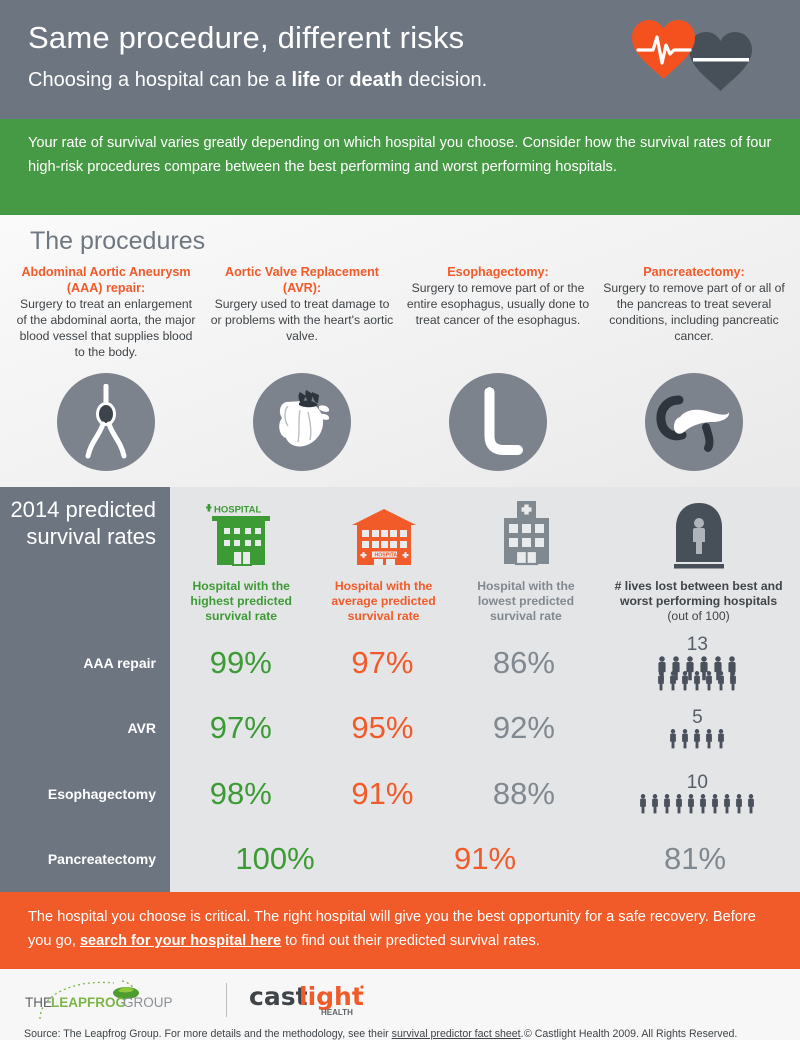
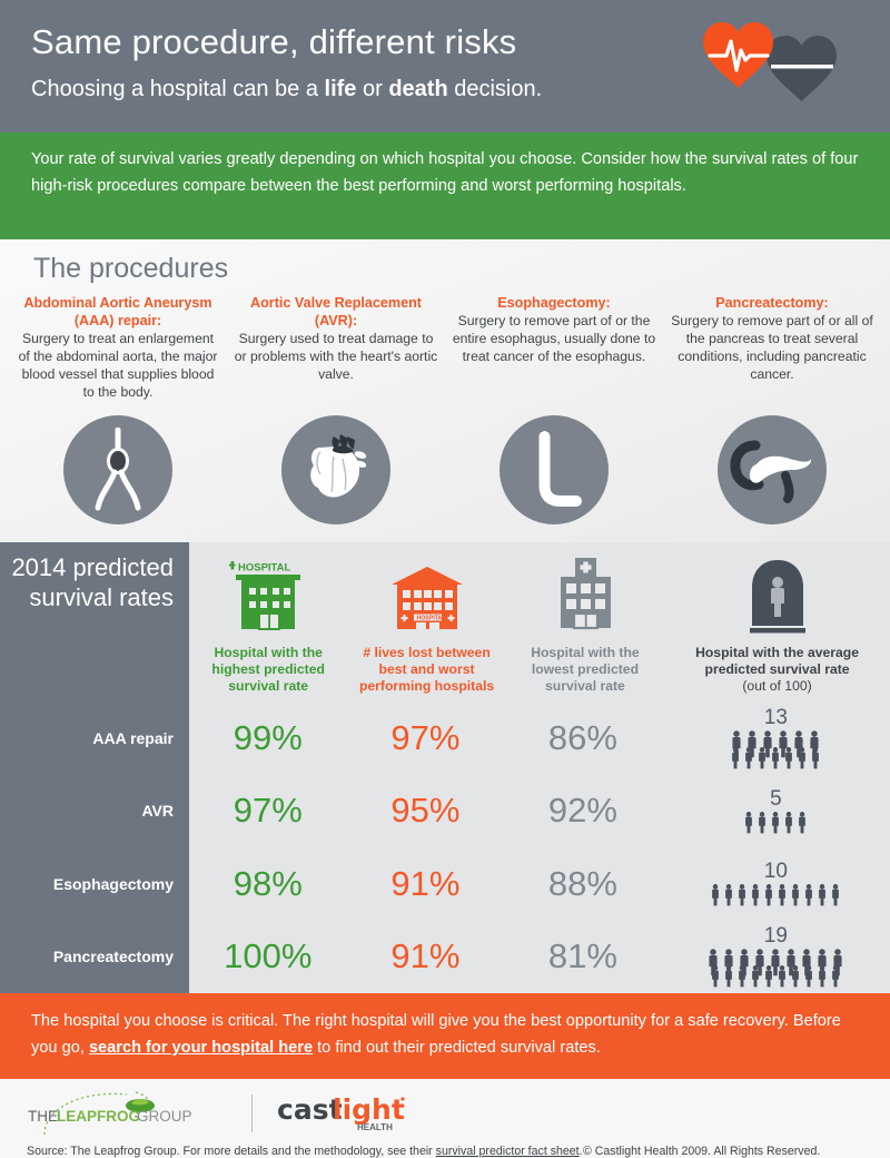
  Same procedure, different risks
  Choosing a hospital can be a life or death decision.
  Your rate of survival varies greatly depending on which hospital you choose. Consider how the survival rates of four high-risk procedures compare between the best performing and worst performing hospitals.
  The procedures
  Abdominal Aortic Aneurysm (AAA) repair:
  Surgery to treat an enlargement of the abdominal aorta, the major blood vessel that supplies blood to the body.
  Aortic Valve Replacement (AVR):
  Surgery used to treat damage to or problems with the heart's aortic valve.
  Esophagectomy:
  Surgery to remove part of or the entire esophagus, usually done to treat cancer of the esophagus.
  Pancreatectomy:
  Surgery to remove part of or all of the pancreas to treat several conditions, including pancreatic cancer.
  2014 predicted survival rates
  AAA repair
  AVR
  Esophagectomy
  Pancreatectomy
  HOSPITAL
  Hospital with the highest predicted survival rate
- Hospital with the average predicted survival rate
+ # lives lost between best and worst performing hospitals
  Hospital with the lowest predicted survival rate
- # lives lost between best and worst performing hospitals
+ Hospital with the average predicted survival rate
  (out of 100)
  99%
  97%
  86%
  13
  97%
  95%
  92%
  5
  98%
  91%
  88%
  10
  100%
  91%
  81%
+ 19
  The hospital you choose is critical. The right hospital will give you the best opportunity for a safe recovery. Before you go, search for your hospital here to find out their predicted survival rates.
  THE
  LEAPFROG
  GROUP
  cast
  light
  HEALTH
  Source: The Leapfrog Group. For more details and the methodology, see their survival predictor fact sheet.
  © Castlight Health 2009. All Rights Reserved.
